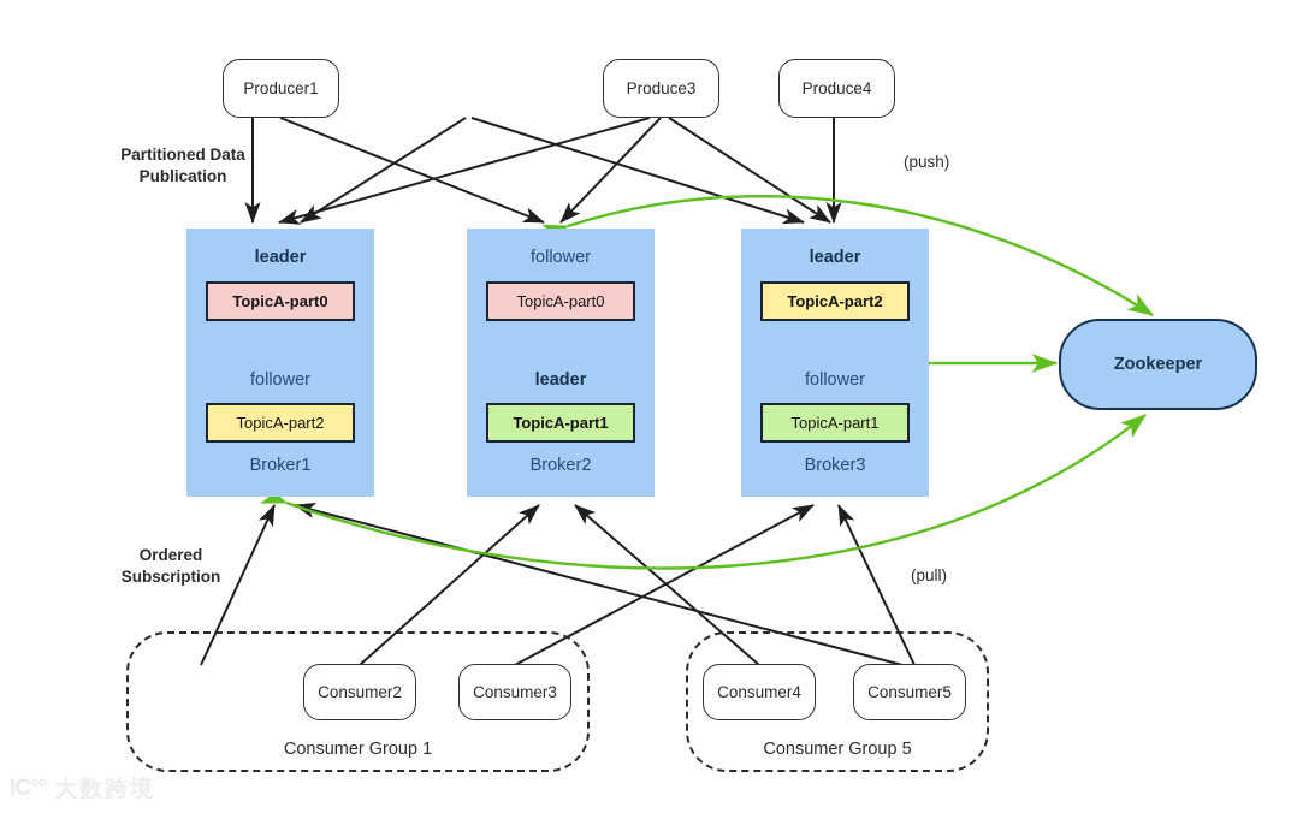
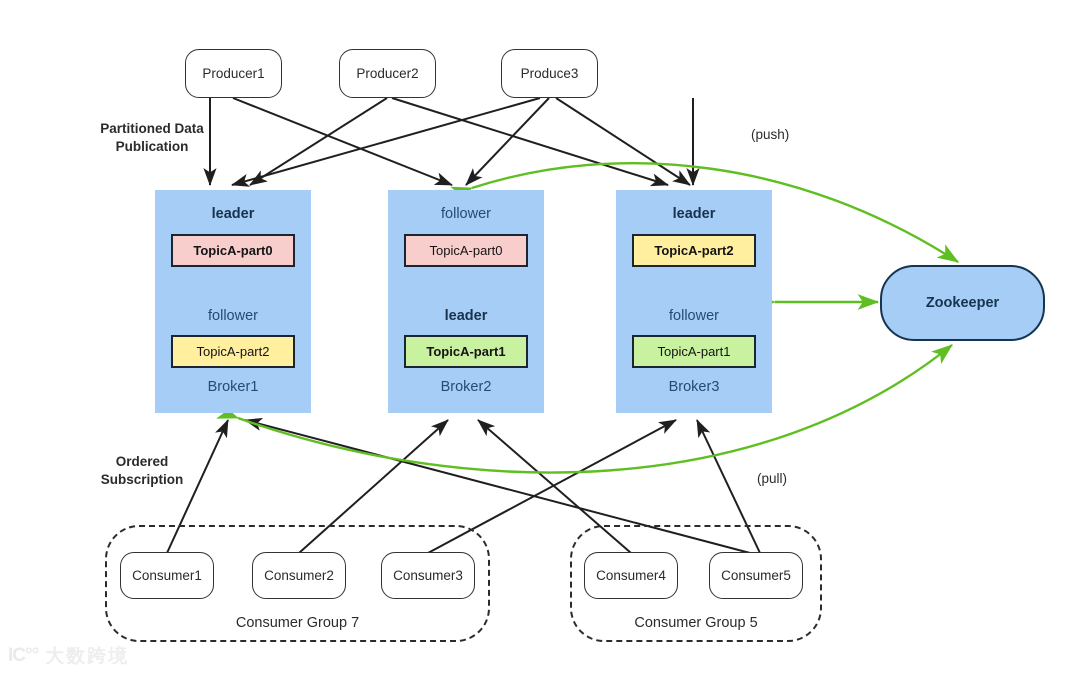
  Producer1
+ Producer2
  Produce3
- Produce4
  leader
  TopicA-part0
  follower
  TopicA-part2
  Broker1
  follower
  TopicA-part0
  leader
  TopicA-part1
  Broker2
  leader
  TopicA-part2
  follower
  TopicA-part1
  Broker3
  Zookeeper
+ Consumer1
  Consumer2
  Consumer3
- Consumer Group 1
+ Consumer Group 7
  Consumer4
  Consumer5
  Consumer Group 5
  Partitioned Data
  Publication
  Ordered
  Subscription
  (push)
  (pull)
